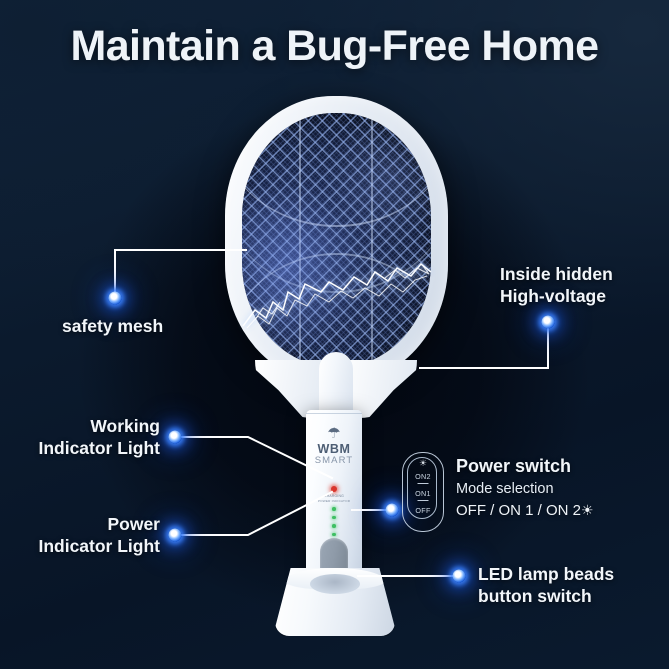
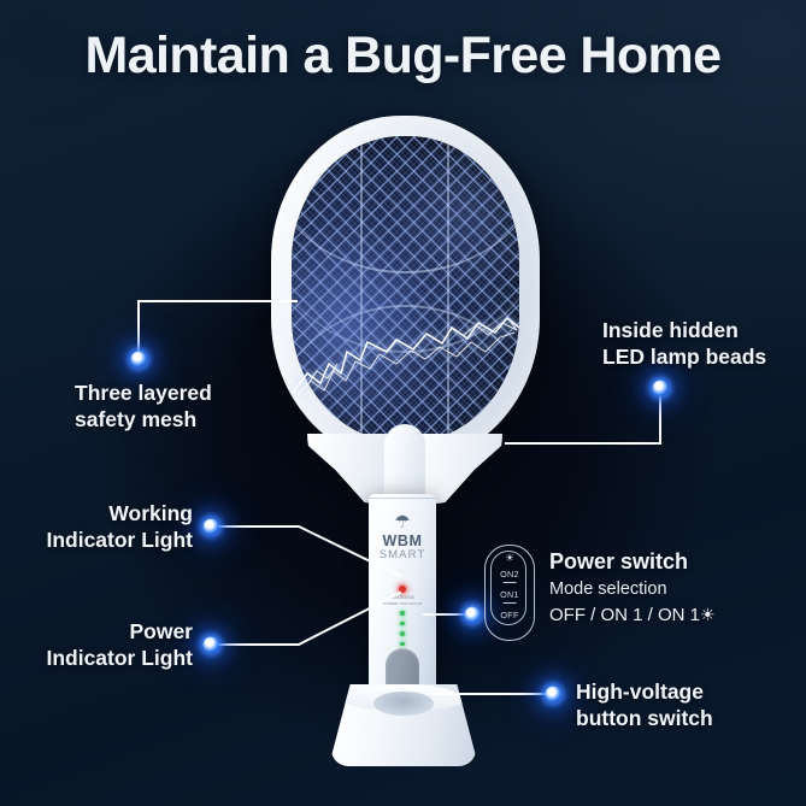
  Maintain a Bug-Free Home
  ☂
  WBM
  SMART
+ Three layered
  safety mesh
  Inside hidden
- High-voltage
+ LED lamp beads
  Working
  Indicator Light
  Power
  Indicator Light
- LED lamp beads
+ High-voltage
  button switch
  ☀
  ON2
  ON1
  OFF
  Power switch
  Mode selection
- OFF / ON 1 / ON 2☀
+ OFF / ON 1 / ON 1☀
